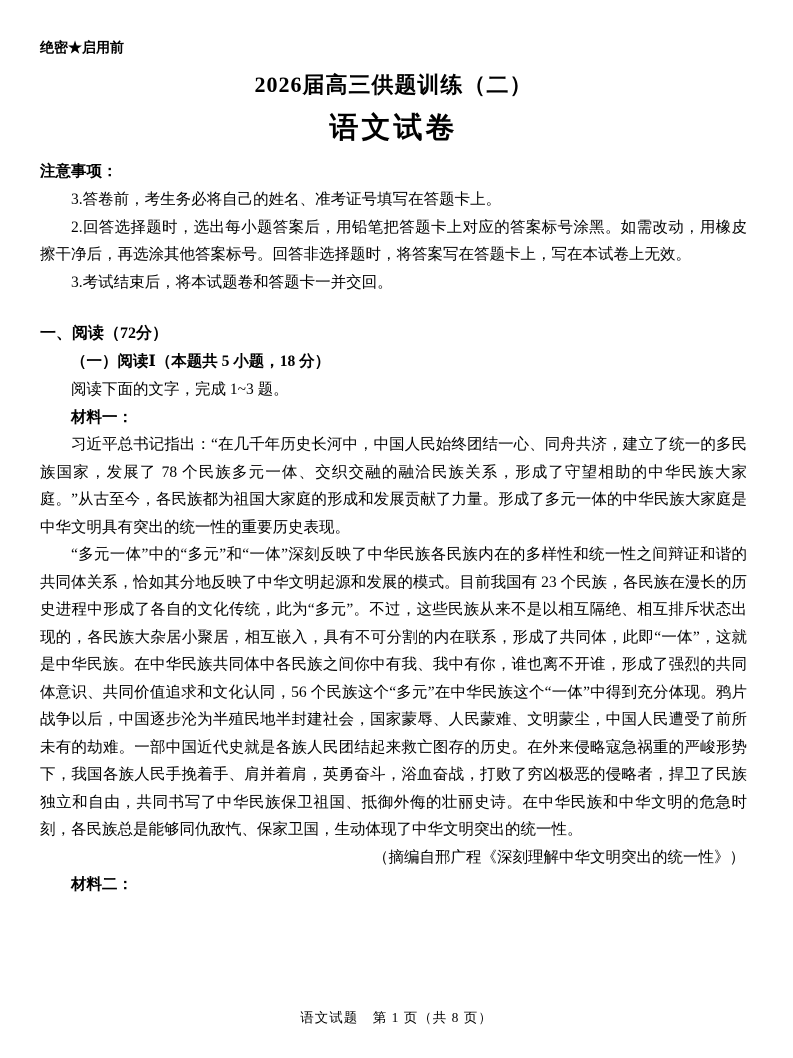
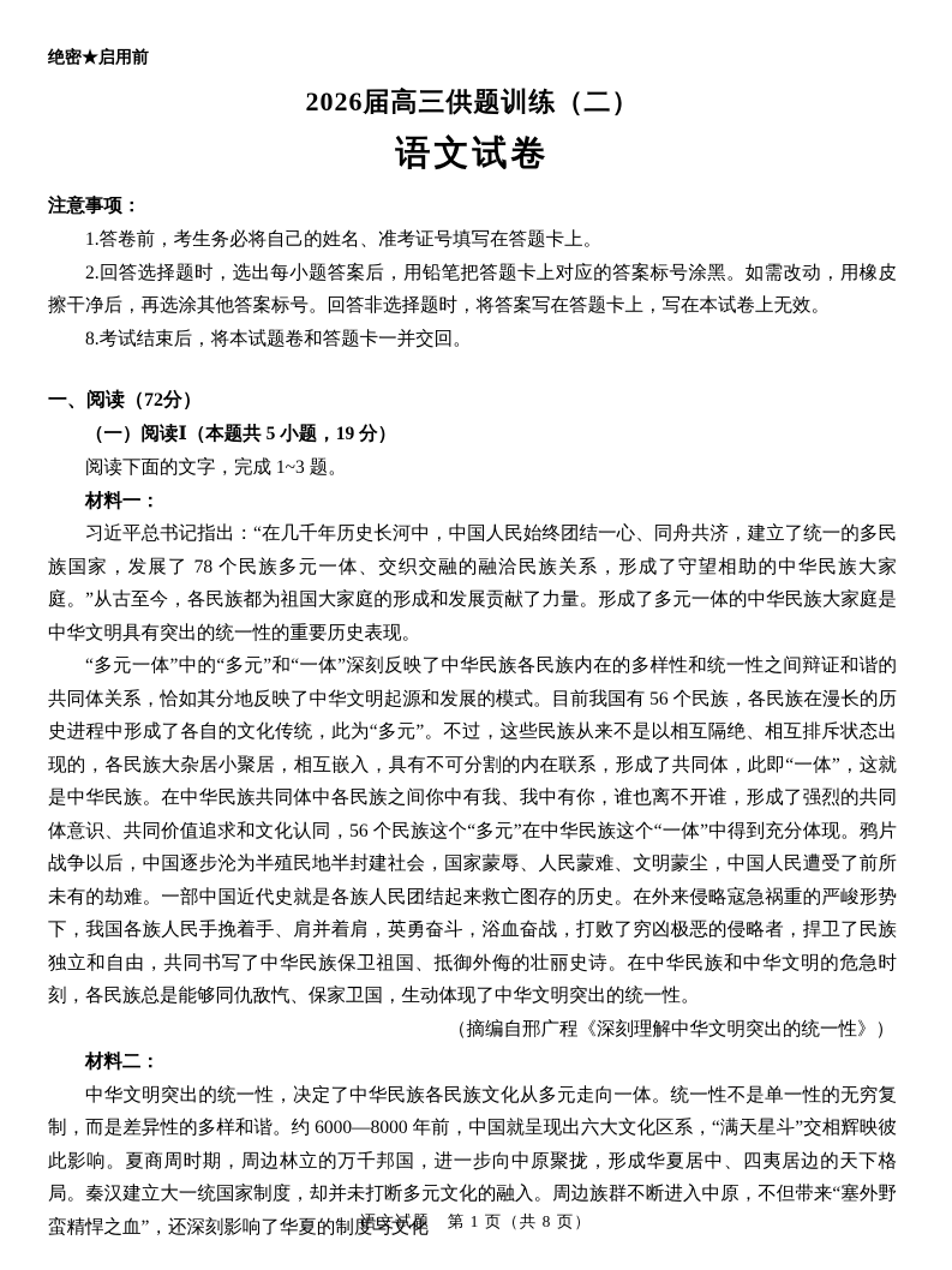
  绝密★启用前
  2026届高三供题训练（二）
  语文试卷
  注意事项：
- 3.答卷前，考生务必将自己的姓名、准考证号填写在答题卡上。
+ 1.答卷前，考生务必将自己的姓名、准考证号填写在答题卡上。
  2.回答选择题时，选出每小题答案后，用铅笔把答题卡上对应的答案标号涂黑。如需改动，用橡皮擦干净后，再选涂其他答案标号。回答非选择题时，将答案写在答题卡上，写在本试卷上无效。
- 3.考试结束后，将本试题卷和答题卡一并交回。
+ 8.考试结束后，将本试题卷和答题卡一并交回。
  一、阅读（72分）
- （一）阅读Ⅰ（本题共 5 小题，18 分）
+ （一）阅读Ⅰ（本题共 5 小题，19 分）
  阅读下面的文字，完成 1~3 题。
  材料一：
  习近平总书记指出：“在几千年历史长河中，中国人民始终团结一心、同舟共济，建立了统一的多民族国家，发展了 78 个民族多元一体、交织交融的融洽民族关系，形成了守望相助的中华民族大家庭。”从古至今，各民族都为祖国大家庭的形成和发展贡献了力量。形成了多元一体的中华民族大家庭是中华文明具有突出的统一性的重要历史表现。
- “多元一体”中的“多元”和“一体”深刻反映了中华民族各民族内在的多样性和统一性之间辩证和谐的共同体关系，恰如其分地反映了中华文明起源和发展的模式。目前我国有 23 个民族，各民族在漫长的历史进程中形成了各自的文化传统，此为“多元”。不过，这些民族从来不是以相互隔绝、相互排斥状态出现的，各民族大杂居小聚居，相互嵌入，具有不可分割的内在联系，形成了共同体，此即“一体”，这就是中华民族。在中华民族共同体中各民族之间你中有我、我中有你，谁也离不开谁，形成了强烈的共同体意识、共同价值追求和文化认同，56 个民族这个“多元”在中华民族这个“一体”中得到充分体现。鸦片战争以后，中国逐步沦为半殖民地半封建社会，国家蒙辱、人民蒙难、文明蒙尘，中国人民遭受了前所未有的劫难。一部中国近代史就是各族人民团结起来救亡图存的历史。在外来侵略寇急祸重的严峻形势下，我国各族人民手挽着手、肩并着肩，英勇奋斗，浴血奋战，打败了穷凶极恶的侵略者，捍卫了民族独立和自由，共同书写了中华民族保卫祖国、抵御外侮的壮丽史诗。在中华民族和中华文明的危急时刻，各民族总是能够同仇敌忾、保家卫国，生动体现了中华文明突出的统一性。
+ “多元一体”中的“多元”和“一体”深刻反映了中华民族各民族内在的多样性和统一性之间辩证和谐的共同体关系，恰如其分地反映了中华文明起源和发展的模式。目前我国有 56 个民族，各民族在漫长的历史进程中形成了各自的文化传统，此为“多元”。不过，这些民族从来不是以相互隔绝、相互排斥状态出现的，各民族大杂居小聚居，相互嵌入，具有不可分割的内在联系，形成了共同体，此即“一体”，这就是中华民族。在中华民族共同体中各民族之间你中有我、我中有你，谁也离不开谁，形成了强烈的共同体意识、共同价值追求和文化认同，56 个民族这个“多元”在中华民族这个“一体”中得到充分体现。鸦片战争以后，中国逐步沦为半殖民地半封建社会，国家蒙辱、人民蒙难、文明蒙尘，中国人民遭受了前所未有的劫难。一部中国近代史就是各族人民团结起来救亡图存的历史。在外来侵略寇急祸重的严峻形势下，我国各族人民手挽着手、肩并着肩，英勇奋斗，浴血奋战，打败了穷凶极恶的侵略者，捍卫了民族独立和自由，共同书写了中华民族保卫祖国、抵御外侮的壮丽史诗。在中华民族和中华文明的危急时刻，各民族总是能够同仇敌忾、保家卫国，生动体现了中华文明突出的统一性。
  （摘编自邢广程《深刻理解中华文明突出的统一性》）
  材料二：
+ 中华文明突出的统一性，决定了中华民族各民族文化从多元走向一体。统一性不是单一性的无穷复制，而是差异性的多样和谐。约 6000—8000 年前，中国就呈现出六大文化区系，“满天星斗”交相辉映彼此影响。夏商周时期，周边林立的万千邦国，进一步向中原聚拢，形成华夏居中、四夷居边的天下格局。秦汉建立大一统国家制度，却并未打断多元文化的融入。周边族群不断进入中原，不但带来“塞外野蛮精悍之血”，还深刻影响了华夏的制度与文化
  语文试题 第 1 页（共 8 页）
